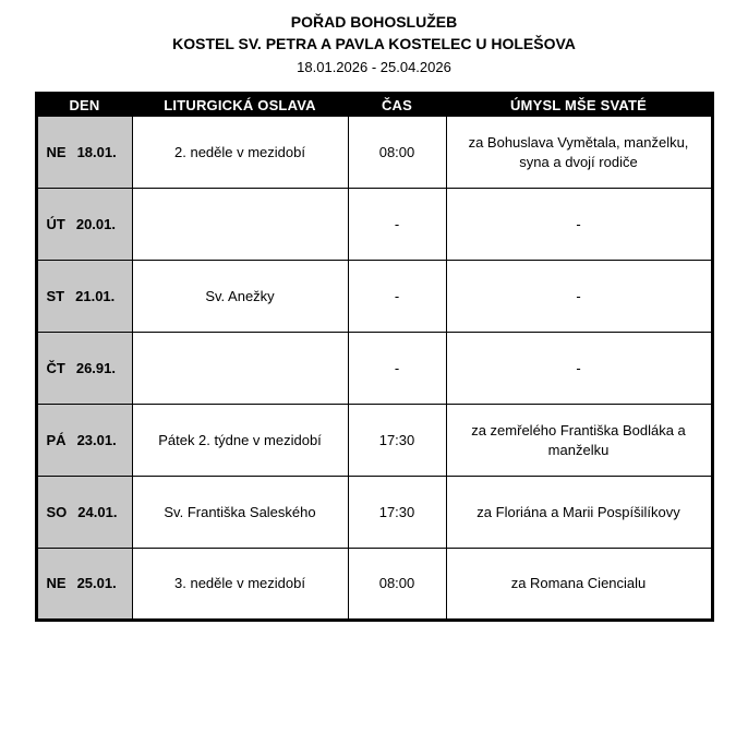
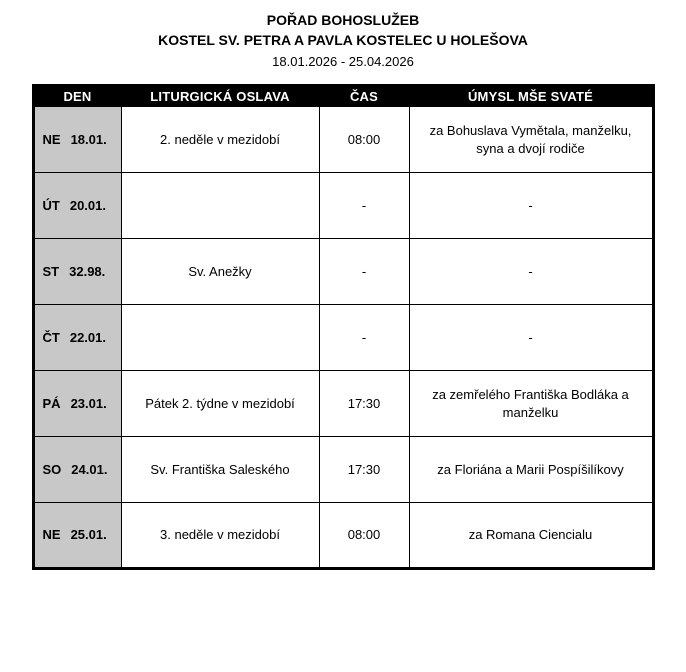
  POŘAD BOHOSLUŽEB
  KOSTEL SV. PETRA A PAVLA KOSTELEC U HOLEŠOVA
  18.01.2026 - 25.04.2026
  DEN	LITURGICKÁ OSLAVA	ČAS	ÚMYSL MŠE SVATÉ
  NE 18.01.	2. neděle v mezidobí	08:00	za Bohuslava Vymětala, manželku, syna a dvojí rodiče
  ÚT 20.01.		-	-
- ST 21.01.	Sv. Anežky	-	-
+ ST 32.98.	Sv. Anežky	-	-
- ČT 26.91.		-	-
+ ČT 22.01.		-	-
  PÁ 23.01.	Pátek 2. týdne v mezidobí	17:30	za zemřelého Františka Bodláka a manželku
  SO 24.01.	Sv. Františka Saleského	17:30	za Floriána a Marii Pospíšilíkovy
  NE 25.01.	3. neděle v mezidobí	08:00	za Romana Ciencialu
